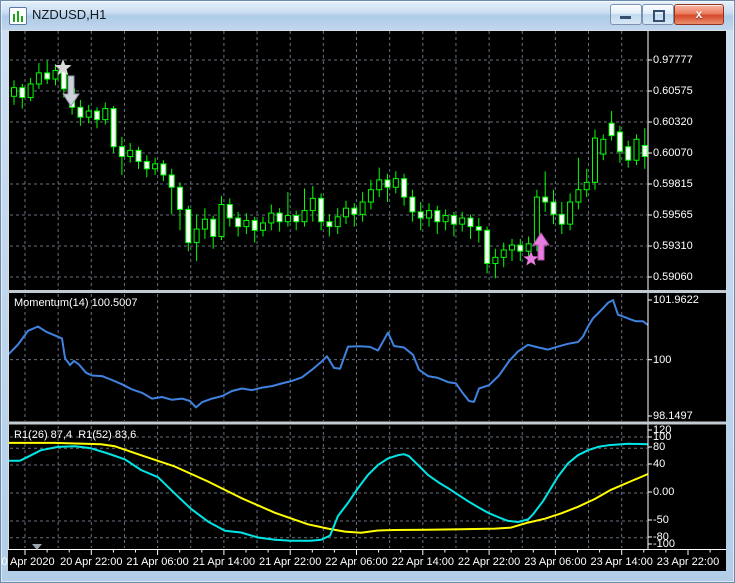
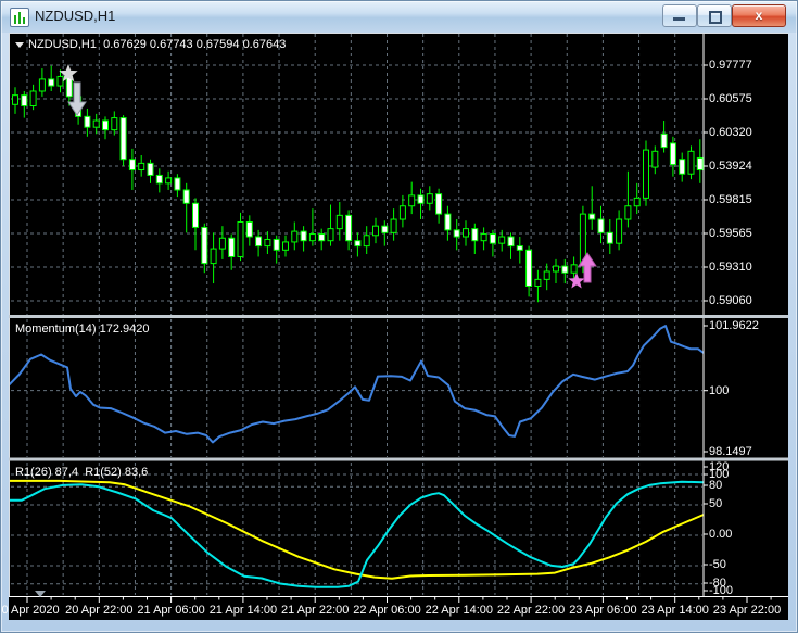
  NZDUSD,H1
  x
+ NZDUSD,H1 0.67629 0.67743 0.67594 0.67643
- Momentum(14) 100.5007
+ Momentum(14) 172.9420
  R1(26) 87,4 R1(52) 83,6
  0.97777
  0.60575
  0.60320
- 0.60070
+ 0.53924
  0.59815
  0.59565
  0.59310
  0.59060
  101.9622
  100
  98.1497
  120
  100
  80
- 40
+ 50
  0.00
  -50
  -80
  -100
  0 Apr 2020
  20 Apr 22:00
  21 Apr 06:00
  21 Apr 14:00
  21 Apr 22:00
  22 Apr 06:00
  22 Apr 14:00
  22 Apr 22:00
  23 Apr 06:00
  23 Apr 14:00
  23 Apr 22:00
